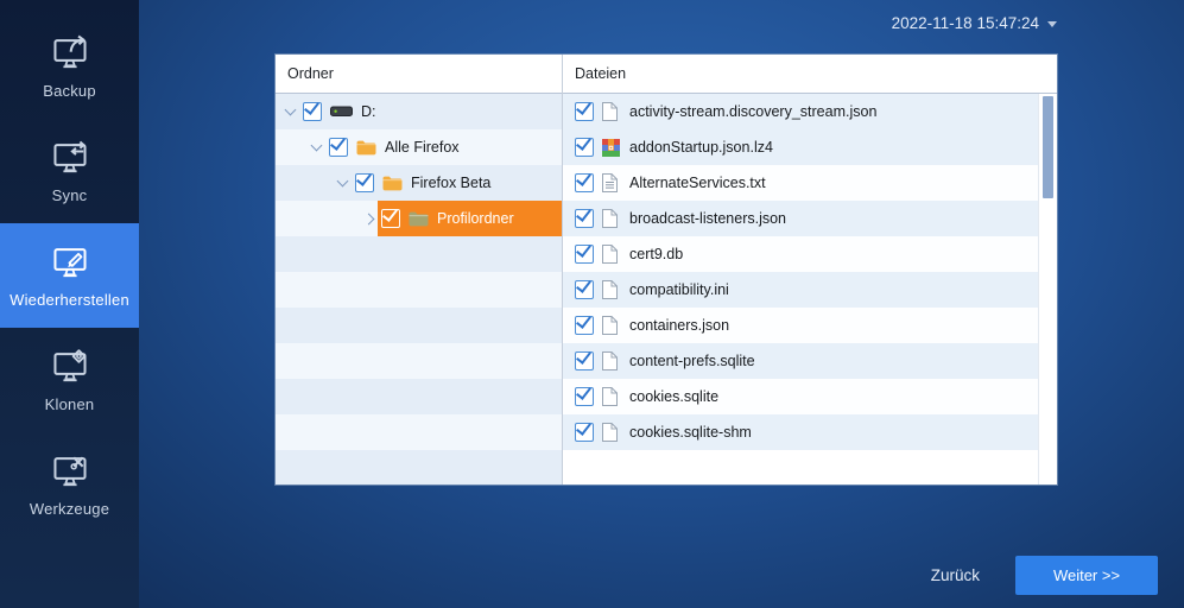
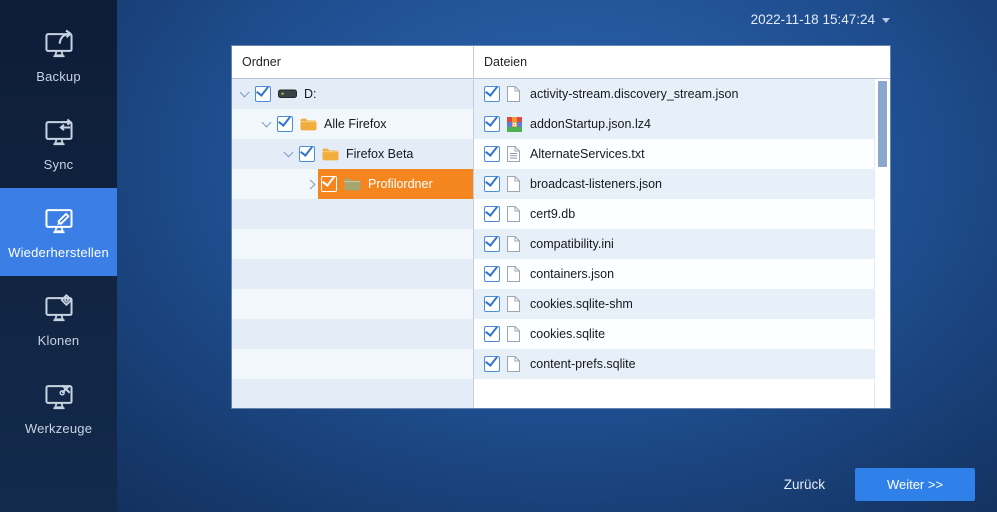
  Backup
  Sync
  Wiederherstellen
  Klonen
  Werkzeuge
  2022-11-18 15:47:24
  Ordner
  D:
  Alle Firefox
  Firefox Beta
  Profilordner
  Dateien
  activity-stream.discovery_stream.json
  addonStartup.json.lz4
  AlternateServices.txt
  broadcast-listeners.json
  cert9.db
  compatibility.ini
  containers.json
- content-prefs.sqlite
+ cookies.sqlite-shm
  cookies.sqlite
- cookies.sqlite-shm
+ content-prefs.sqlite
  Zurück
  Weiter >>
